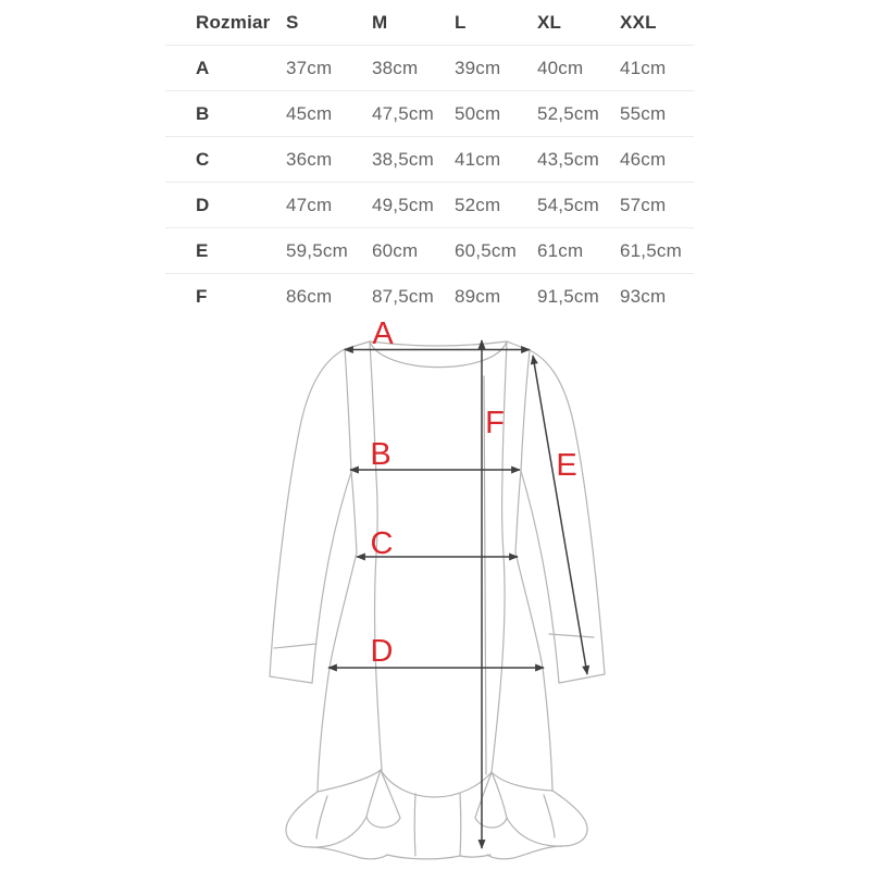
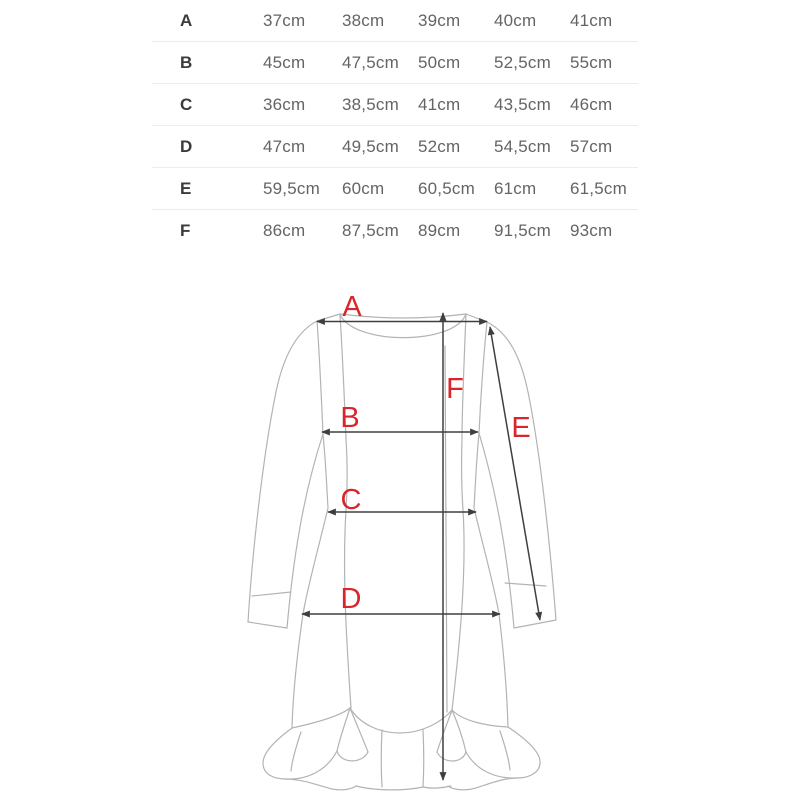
- Rozmiar
- S
- M
- L
- XL
- XXL
  A
  37cm
  38cm
  39cm
  40cm
  41cm
  B
  45cm
  47,5cm
  50cm
  52,5cm
  55cm
  C
  36cm
  38,5cm
  41cm
  43,5cm
  46cm
  D
  47cm
  49,5cm
  52cm
  54,5cm
  57cm
  E
  59,5cm
  60cm
  60,5cm
  61cm
  61,5cm
  F
  86cm
  87,5cm
  89cm
  91,5cm
  93cm
  A
  B
  C
  D
  E
  F
